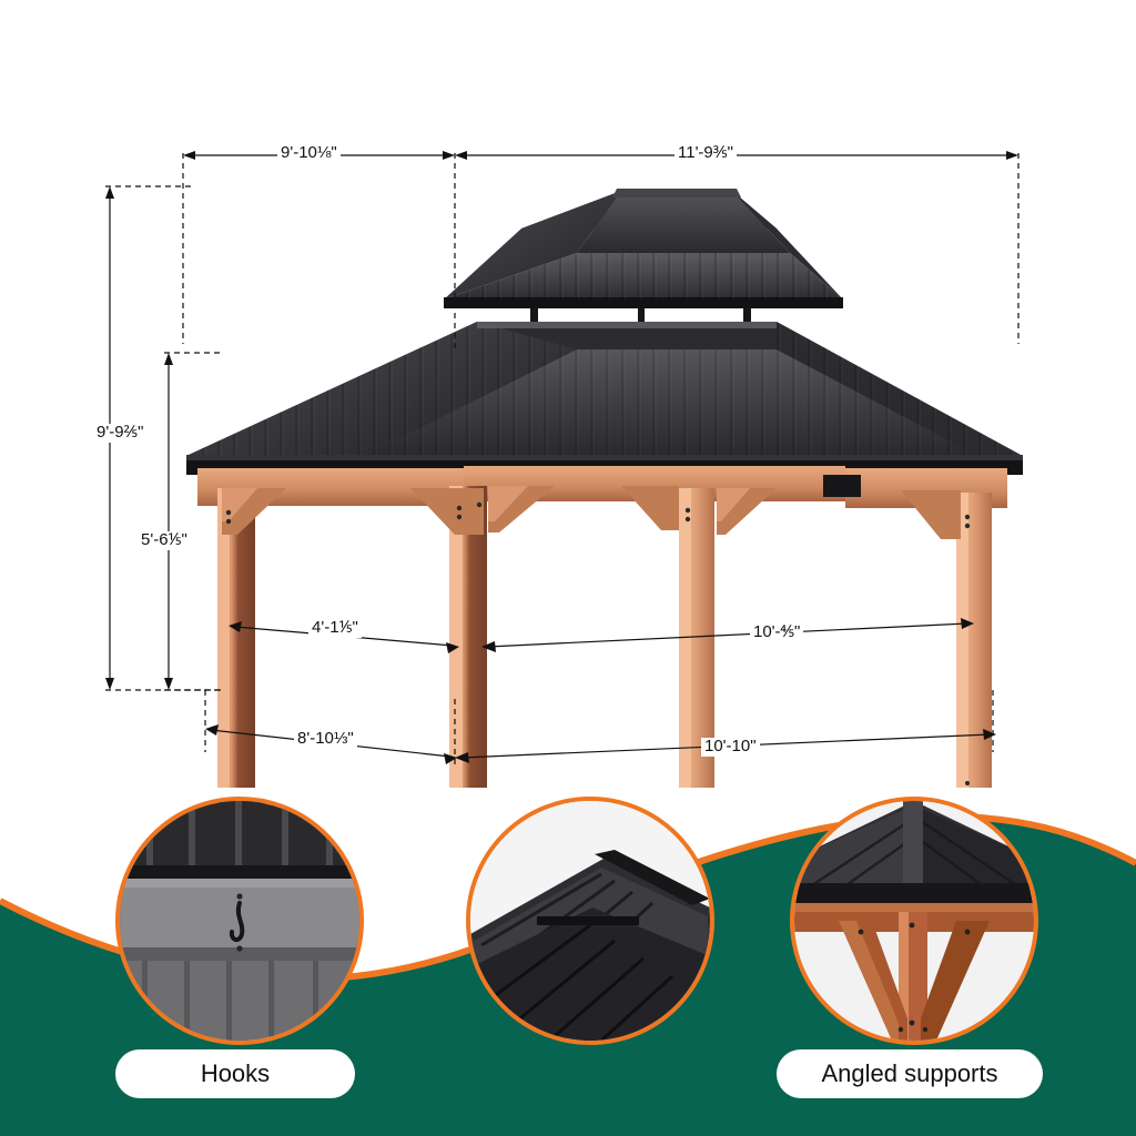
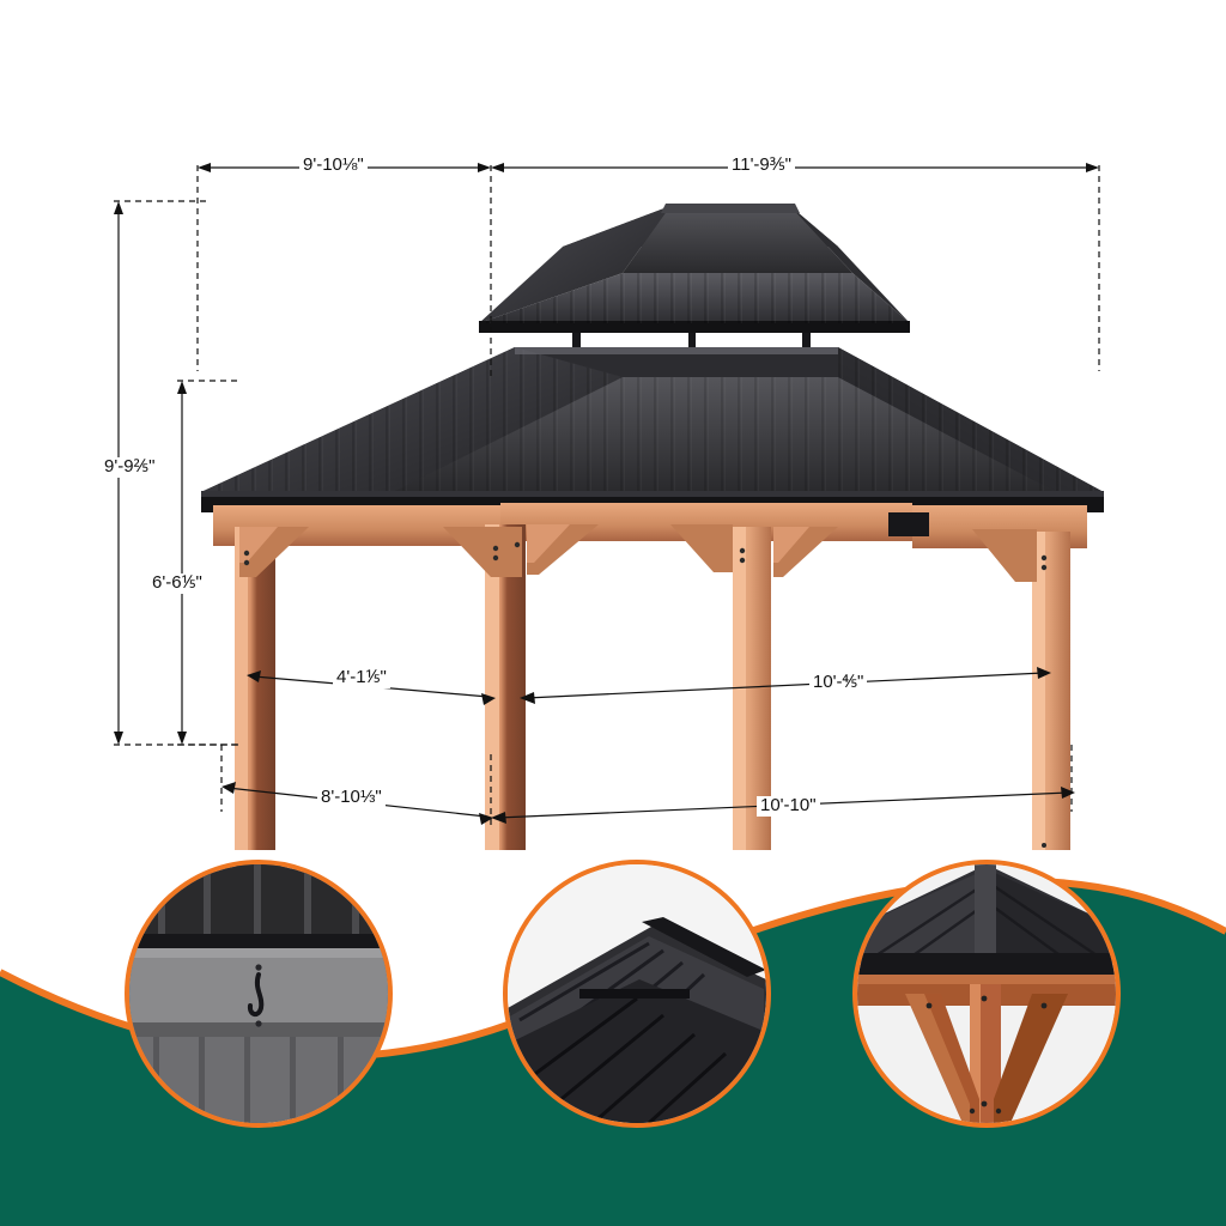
  9'-10⅛"
  11'-9⅗"
  9'-9⅖"
- 5'-6⅕"
+ 6'-6⅕"
  4'-1⅕"
  10'-⅘"
  8'-10⅓"
  10'-10"
- Hooks
- Angled supports
